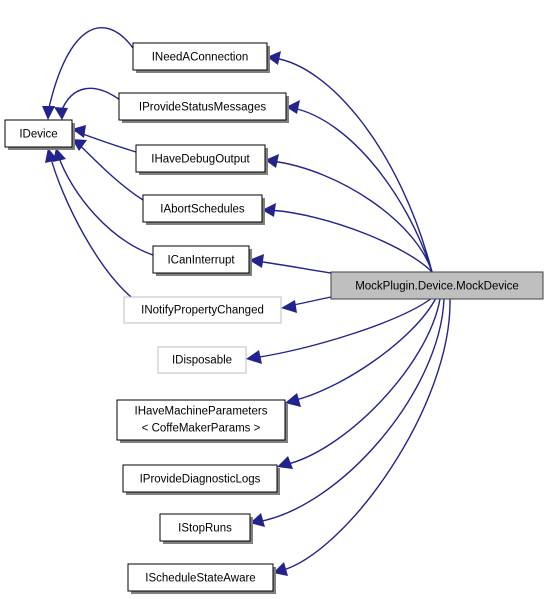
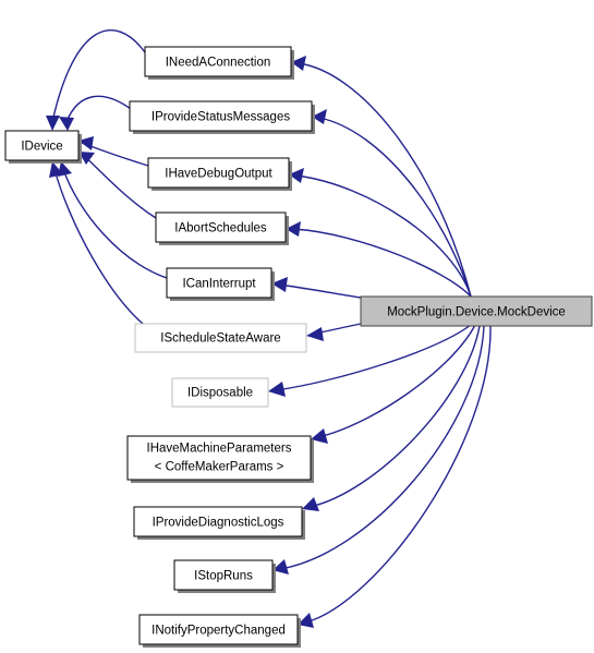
  IDevice
  INeedAConnection
  IProvideStatusMessages
  IHaveDebugOutput
  IAbortSchedules
  ICanInterrupt
- INotifyPropertyChanged
+ IScheduleStateAware
  IDisposable
  IHaveMachineParameters
  < CoffeMakerParams >
  IProvideDiagnosticLogs
  IStopRuns
- IScheduleStateAware
+ INotifyPropertyChanged
  MockPlugin.Device.MockDevice
